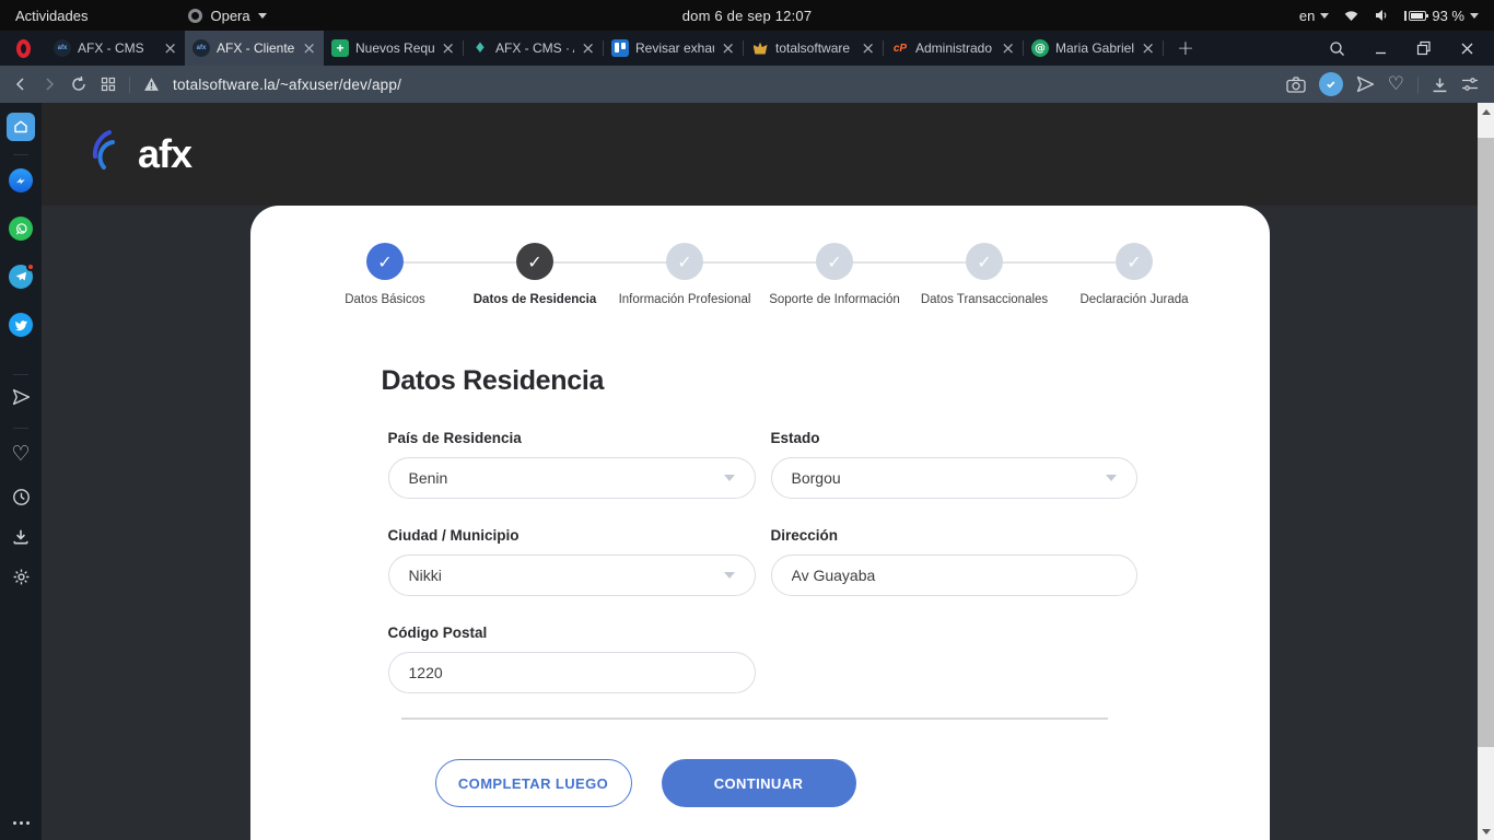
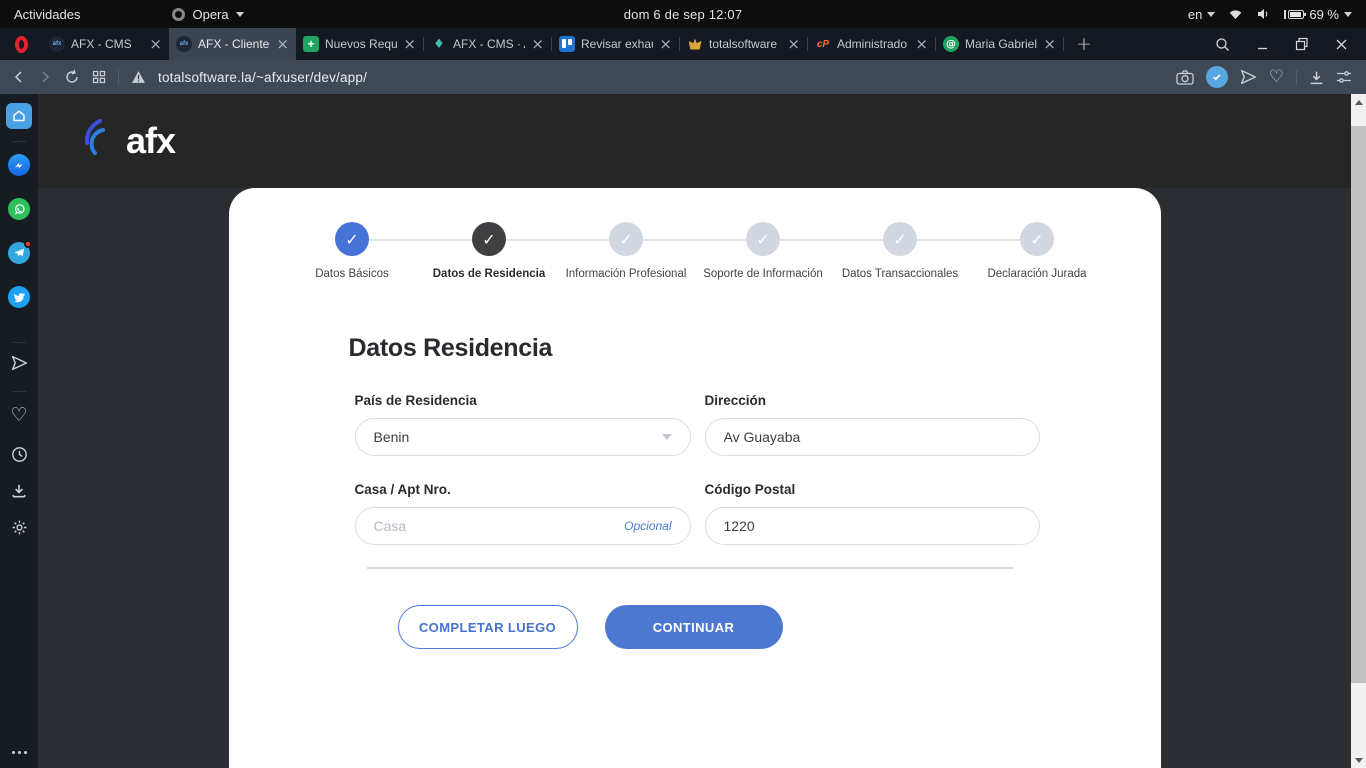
  Actividades
  Opera
  dom 6 de sep 12:07
  en
- 93 %
+ 69 %
  AFX - CMS
  ×
  AFX - Cliente
  ×
  +
  Nuevos Requ
  ×
  ♦
  AFX - CMS ·
  ×
  Revisar exha
  ×
  totalsoftware
  ×
  cP
  Administrado
  ×
  @
  Maria Gabriel
  ×
  +
  totalsoftware.la/~afxuser/dev/app/
  ♡
  ♡
  afx
  ✓
  Datos Básicos
  ✓
  Datos de Residencia
  ✓
  Información Profesional
  ✓
  Soporte de Información
  ✓
  Datos Transaccionales
  ✓
  Declaración Jurada
  Datos Residencia
  País de Residencia
  Benin
- Estado
- Borgou
- Ciudad / Municipio
- Nikki
  Dirección
  Av Guayaba
+ Casa / Apt Nro.
+ Casa
+ Opcional
  Código Postal
  1220
  COMPLETAR LUEGO
  CONTINUAR
